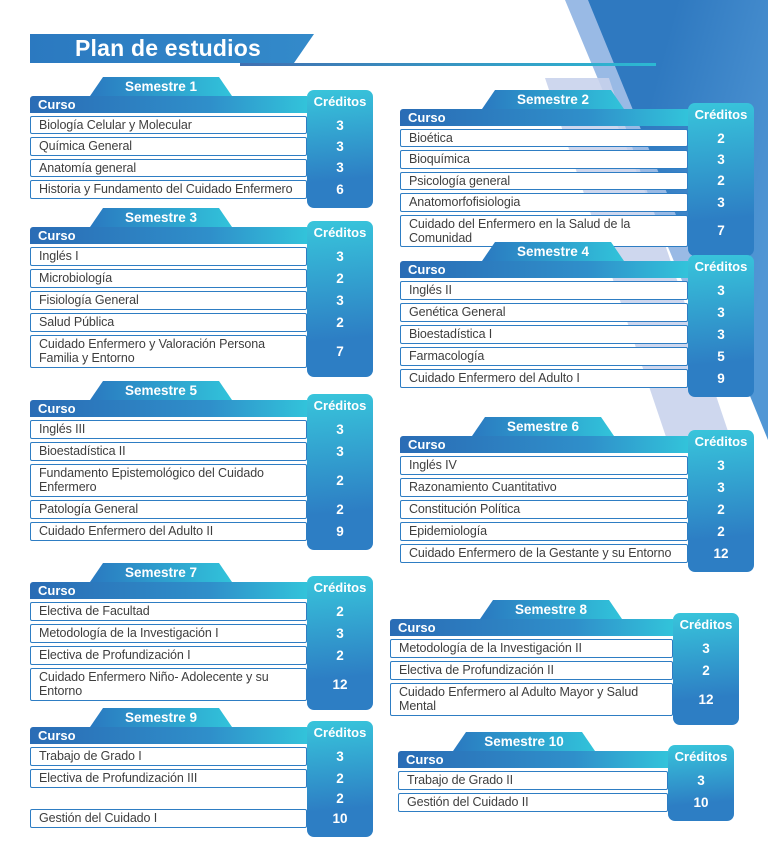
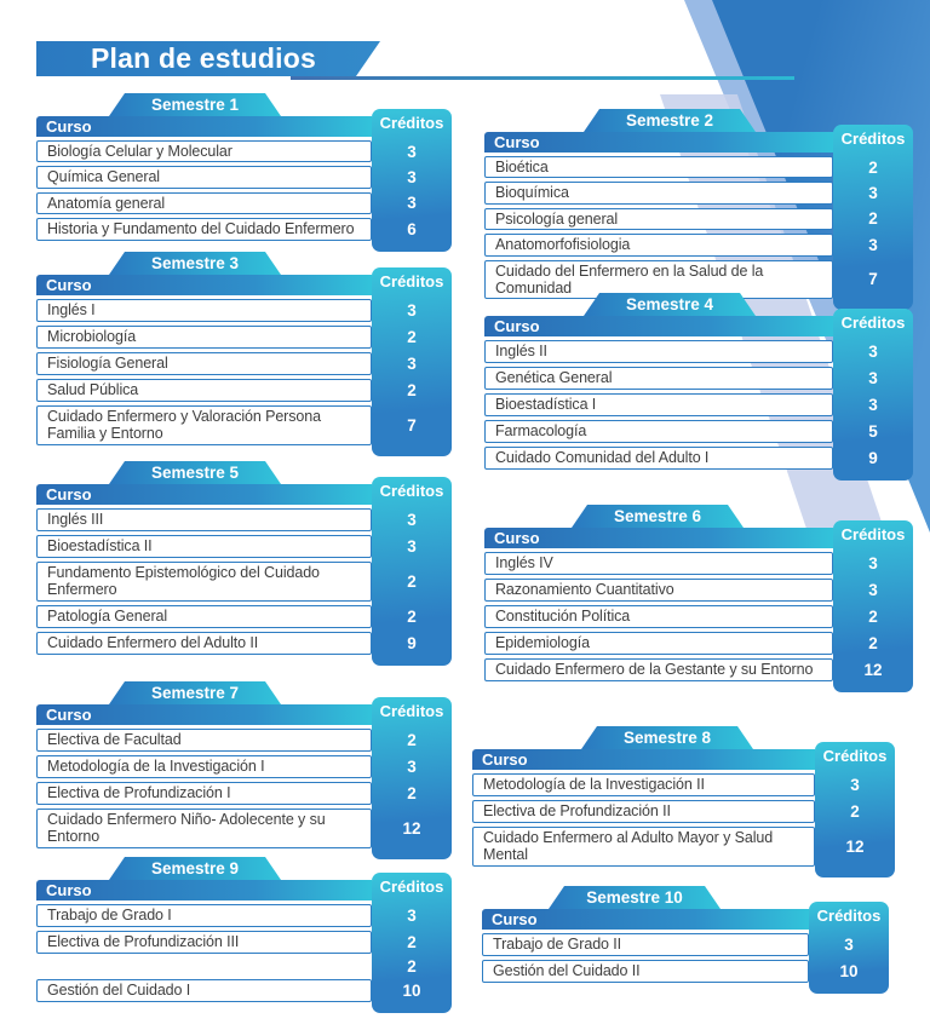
  Plan de estudios
  Semestre 1
  Curso
  Créditos
  Biología Celular y Molecular
  3
  Química General
  3
  Anatomía general
  3
  Historia y Fundamento del Cuidado Enfermero
  6
  Semestre 2
  Curso
  Créditos
  Bioética
  2
  Bioquímica
  3
  Psicología general
  2
  Anatomorfofisiologia
  3
  Cuidado del Enfermero en la Salud de la Comunidad
  7
  Semestre 3
  Curso
  Créditos
  Inglés I
  3
  Microbiología
  2
  Fisiología General
  3
  Salud Pública
  2
  Cuidado Enfermero y Valoración Persona Familia y Entorno
  7
  Semestre 4
  Curso
  Créditos
  Inglés II
  3
  Genética General
  3
  Bioestadística I
  3
  Farmacología
  5
- Cuidado Enfermero del Adulto I
+ Cuidado Comunidad del Adulto I
  9
  Semestre 5
  Curso
  Créditos
  Inglés III
  3
  Bioestadística II
  3
  Fundamento Epistemológico del Cuidado Enfermero
  2
  Patología General
  2
  Cuidado Enfermero del Adulto II
  9
  Semestre 6
  Curso
  Créditos
  Inglés IV
  3
  Razonamiento Cuantitativo
  3
  Constitución Política
  2
  Epidemiología
  2
  Cuidado Enfermero de la Gestante y su Entorno
  12
  Semestre 7
  Curso
  Créditos
  Electiva de Facultad
  2
  Metodología de la Investigación I
  3
  Electiva de Profundización I
  2
  Cuidado Enfermero Niño- Adolecente y su Entorno
  12
  Semestre 8
  Curso
  Créditos
  Metodología de la Investigación II
  3
  Electiva de Profundización II
  2
  Cuidado Enfermero al Adulto Mayor y Salud Mental
  12
  Semestre 9
  Curso
  Créditos
  Trabajo de Grado I
  3
  Electiva de Profundización III
  2
  2
  Gestión del Cuidado I
  10
  Semestre 10
  Curso
  Créditos
  Trabajo de Grado II
  3
  Gestión del Cuidado II
  10
